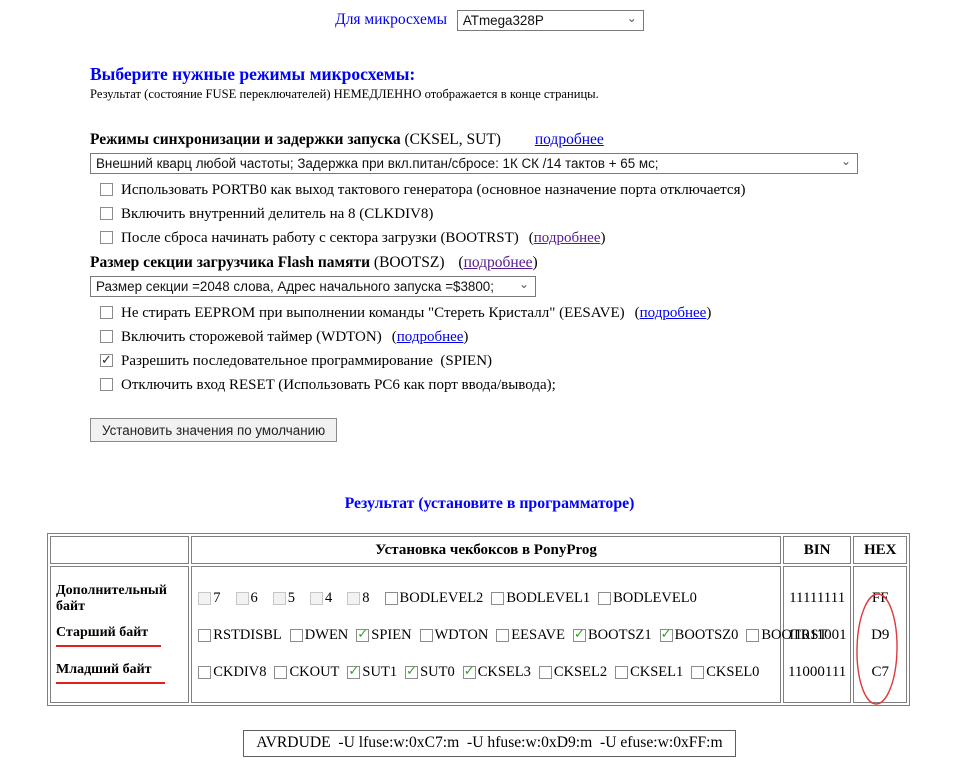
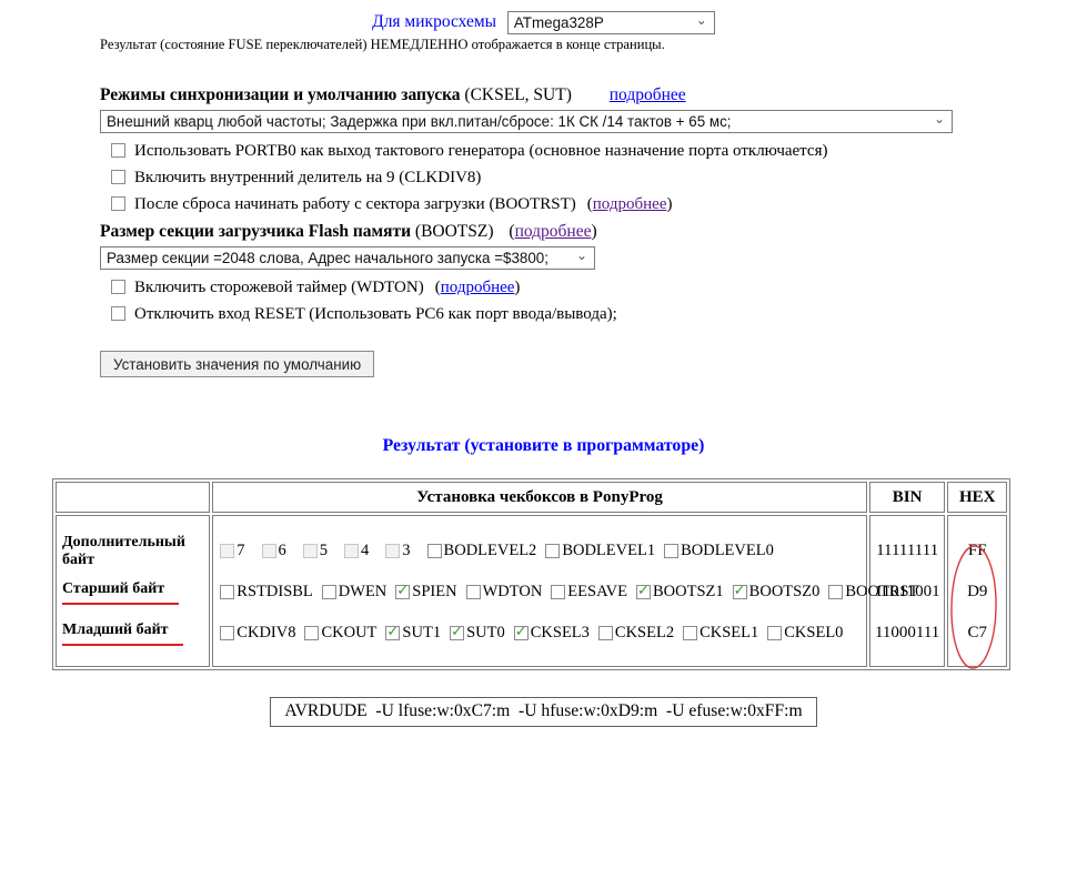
  Для микросхемы ATmega328P
- Выберите нужные режимы микросхемы:
  Результат (состояние FUSE переключателей) НЕМЕДЛЕННО отображается в конце страницы.
- Режимы синхронизации и задержки запуска (CKSEL, SUT) подробнее
+ Режимы синхронизации и умолчанию запуска (CKSEL, SUT) подробнее
  Внешний кварц любой частоты; Задержка при вкл.питан/сбросе: 1К СК /14 тактов + 65 мс;
  Использовать PORTB0 как выход тактового генератора (основное назначение порта отключается)
- Включить внутренний делитель на 8 (CLKDIV8)
+ Включить внутренний делитель на 9 (CLKDIV8)
  После сброса начинать работу с сектора загрузки (BOOTRST) (подробнее)
  Размер секции загрузчика Flash памяти (BOOTSZ) (подробнее)
  Размер секции =2048 слова, Адрес начального запуска =$3800;
- Не стирать EEPROM при выполнении команды "Стереть Кристалл" (EESAVE) (подробнее)
  Включить сторожевой таймер (WDTON) (подробнее)
- Разрешить последовательное программирование (SPIEN)
  Отключить вход RESET (Использовать PC6 как порт ввода/вывода);
  Установить значения по умолчанию
  Результат (установите в программаторе)
  	Установка чекбоксов в PonyProg	BIN	HEX
- Дополнительный байтСтарший байтМладший байт	7 6 5 4 8 BODLEVEL2 BODLEVEL1 BODLEVEL0RSTDISBL DWEN SPIEN WDTON EESAVE BOOTSZ1 BOOTSZ0 BOOTRSTCKDIV8 CKOUT SUT1 SUT0 CKSEL3 CKSEL2 CKSEL1 CKSEL0	111111111101100111000111	FFD9C7
+ Дополнительный байтСтарший байтМладший байт	7 6 5 4 3 BODLEVEL2 BODLEVEL1 BODLEVEL0RSTDISBL DWEN SPIEN WDTON EESAVE BOOTSZ1 BOOTSZ0 BOOTRSTCKDIV8 CKOUT SUT1 SUT0 CKSEL3 CKSEL2 CKSEL1 CKSEL0	111111111101100111000111	FFD9C7
  AVRDUDE -U lfuse:w:0xC7:m -U hfuse:w:0xD9:m -U efuse:w:0xFF:m
